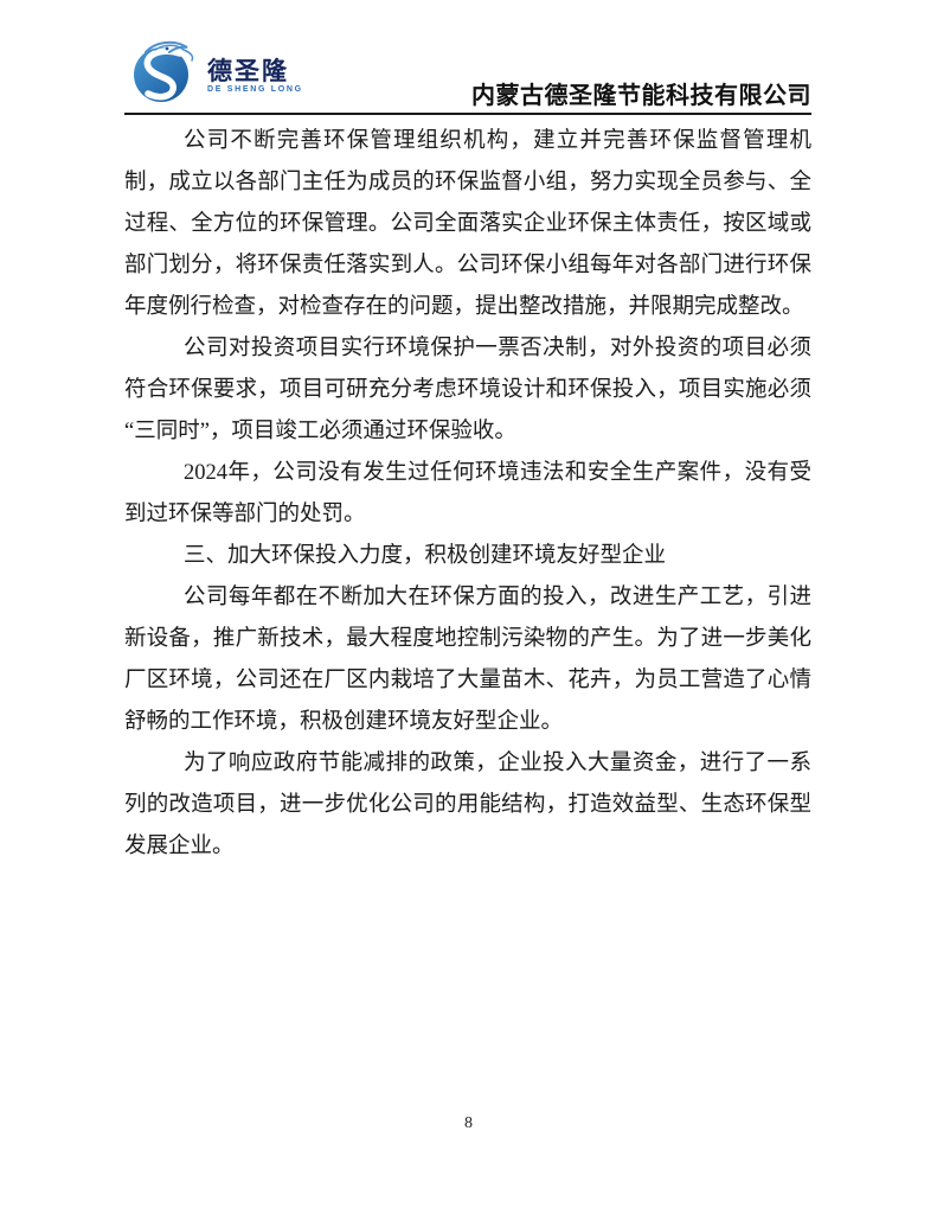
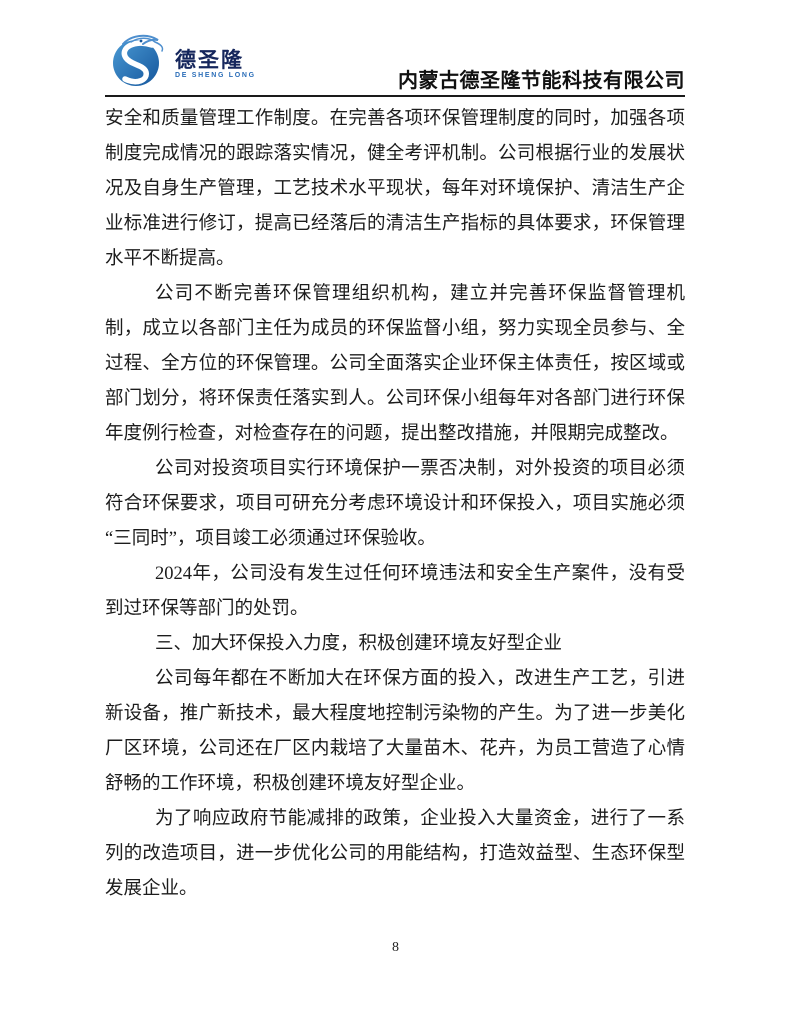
  德圣隆
  内蒙古德圣隆节能科技有限公司
+ 安全和质量管理工作制度。在完善各项环保管理制度的同时，加强各项制度完成情况的跟踪落实情况，健全考评机制。公司根据行业的发展状况及自身生产管理，工艺技术水平现状，每年对环境保护、清洁生产企业标准进行修订，提高已经落后的清洁生产指标的具体要求，环保管理水平不断提高。
  公司不断完善环保管理组织机构，建立并完善环保监督管理机制，成立以各部门主任为成员的环保监督小组，努力实现全员参与、全过程、全方位的环保管理。公司全面落实企业环保主体责任，按区域或部门划分，将环保责任落实到人。公司环保小组每年对各部门进行环保年度例行检查，对检查存在的问题，提出整改措施，并限期完成整改。
  公司对投资项目实行环境保护一票否决制，对外投资的项目必须符合环保要求，项目可研充分考虑环境设计和环保投入，项目实施必须“三同时”，项目竣工必须通过环保验收。
  2024年，公司没有发生过任何环境违法和安全生产案件，没有受到过环保等部门的处罚。
  三、加大环保投入力度，积极创建环境友好型企业
  公司每年都在不断加大在环保方面的投入，改进生产工艺，引进新设备，推广新技术，最大程度地控制污染物的产生。为了进一步美化厂区环境，公司还在厂区内栽培了大量苗木、花卉，为员工营造了心情舒畅的工作环境，积极创建环境友好型企业。
  为了响应政府节能减排的政策，企业投入大量资金，进行了一系列的改造项目，进一步优化公司的用能结构，打造效益型、生态环保型发展企业。
  8
